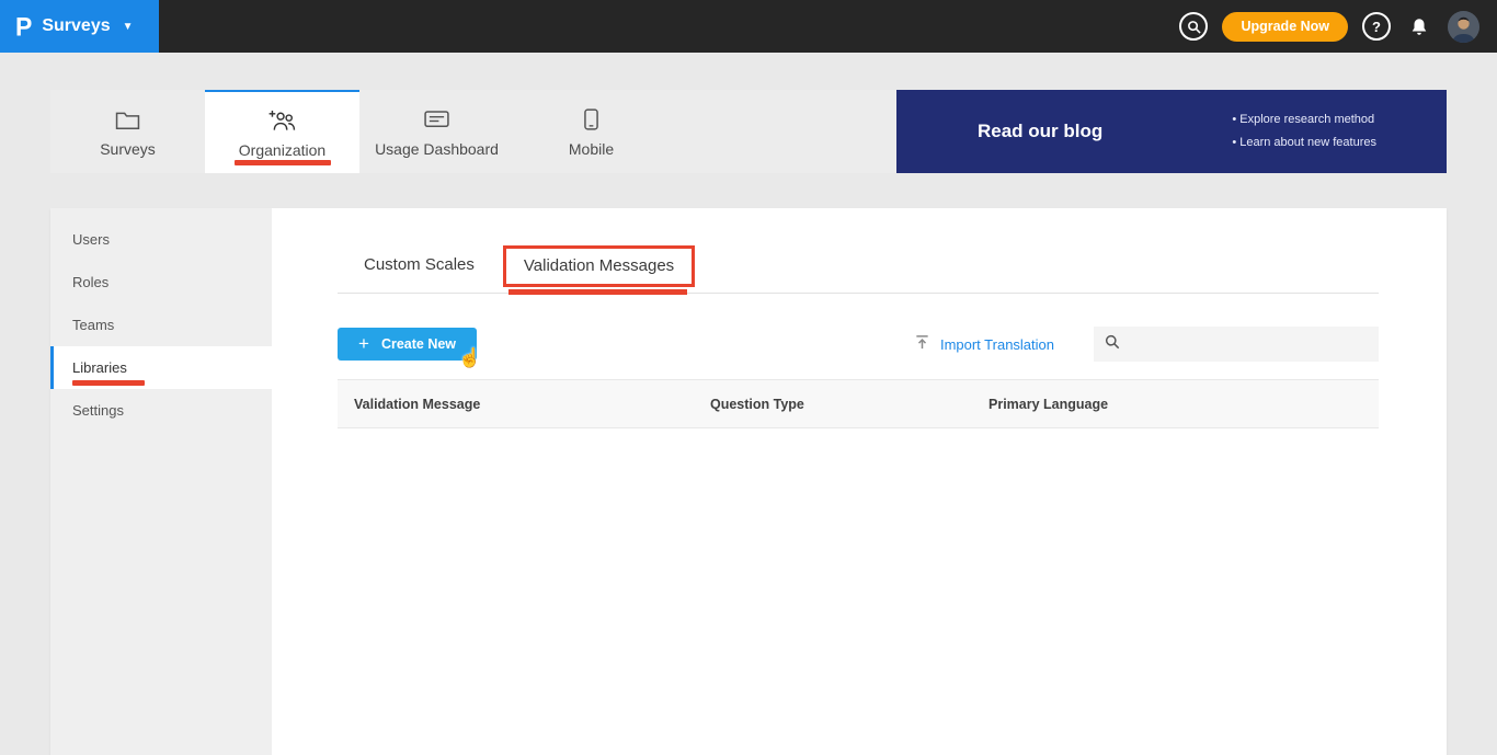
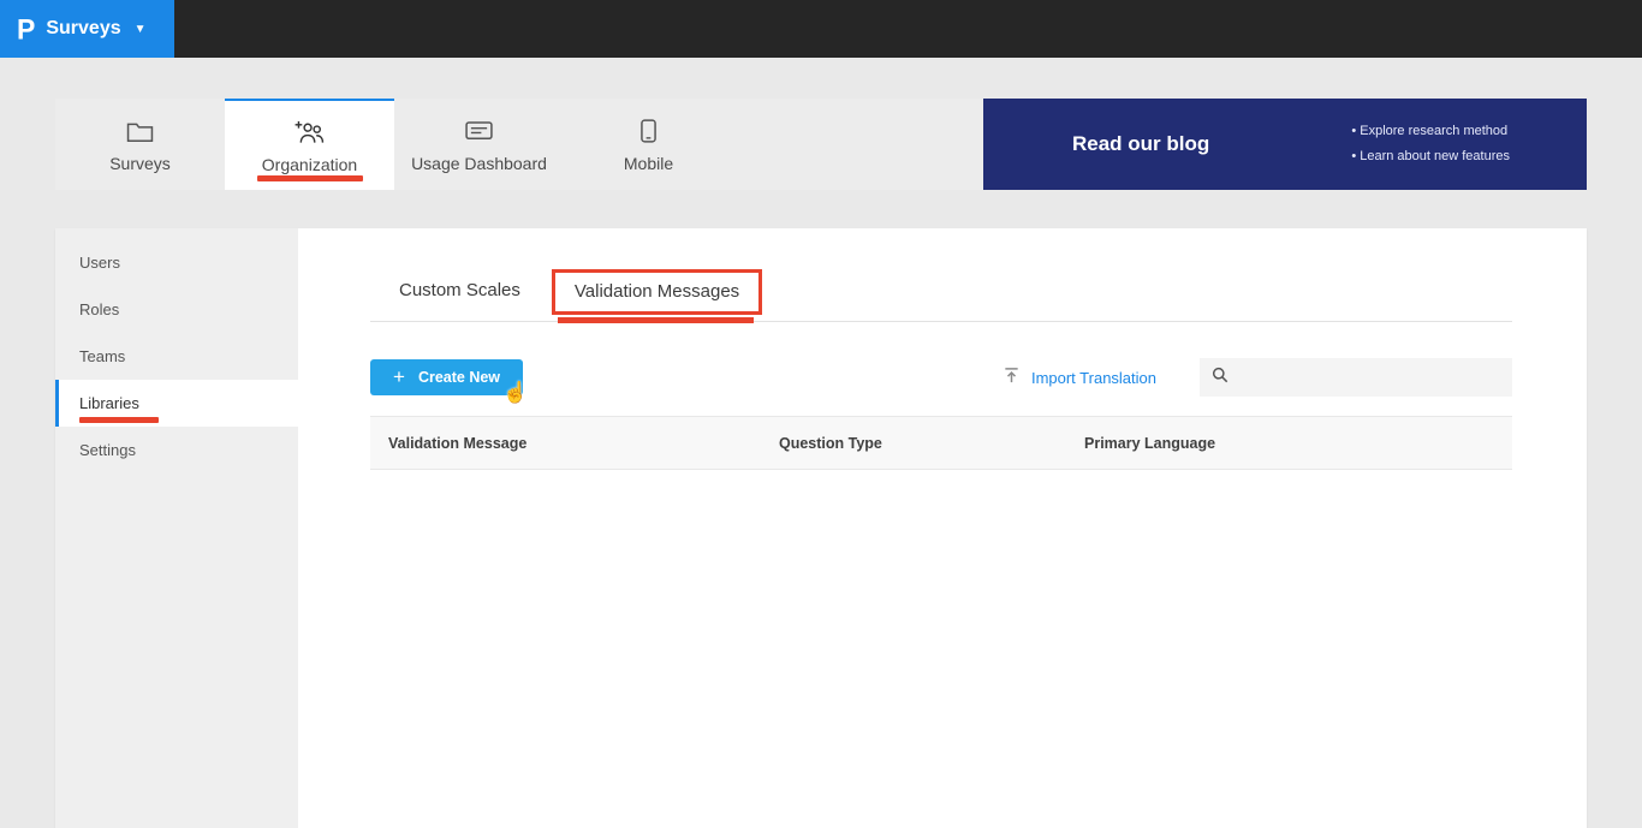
  P
  Surveys
  ▼
- Upgrade Now
- ?
  Surveys
  Organization
  Usage Dashboard
  Mobile
  Read our blog
  Explore research method
  Learn about new features
  Users
  Roles
  Teams
  Libraries
  Settings
  Custom Scales
  Validation Messages
  +
  Create New
  ☝
  Import Translation
  Validation Message
  Question Type
  Primary Language
